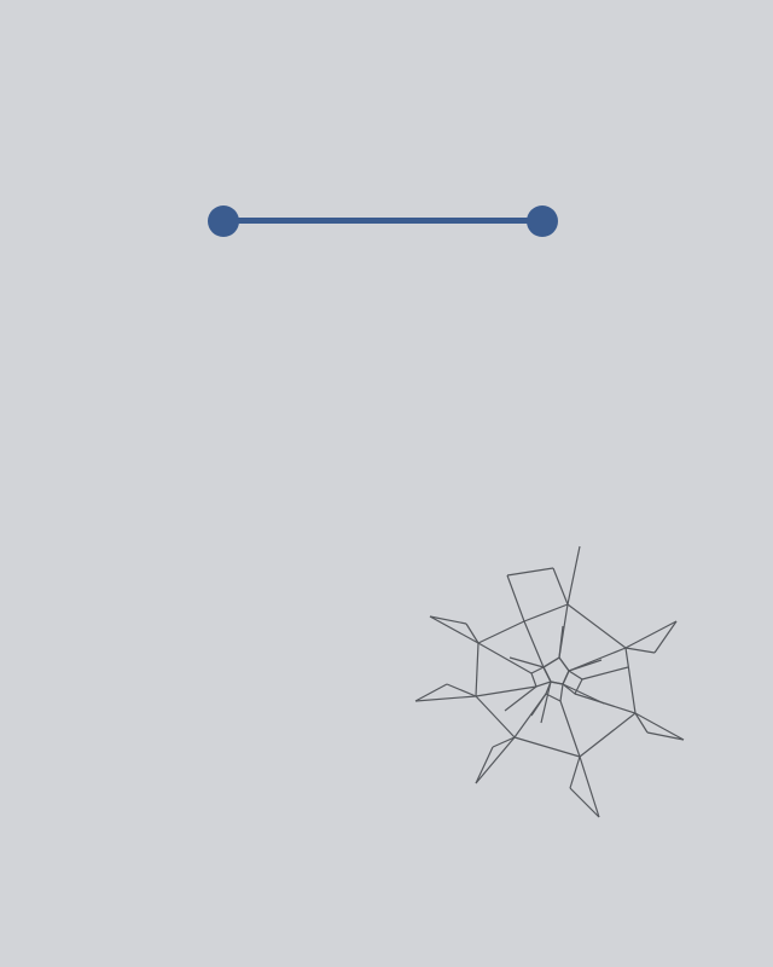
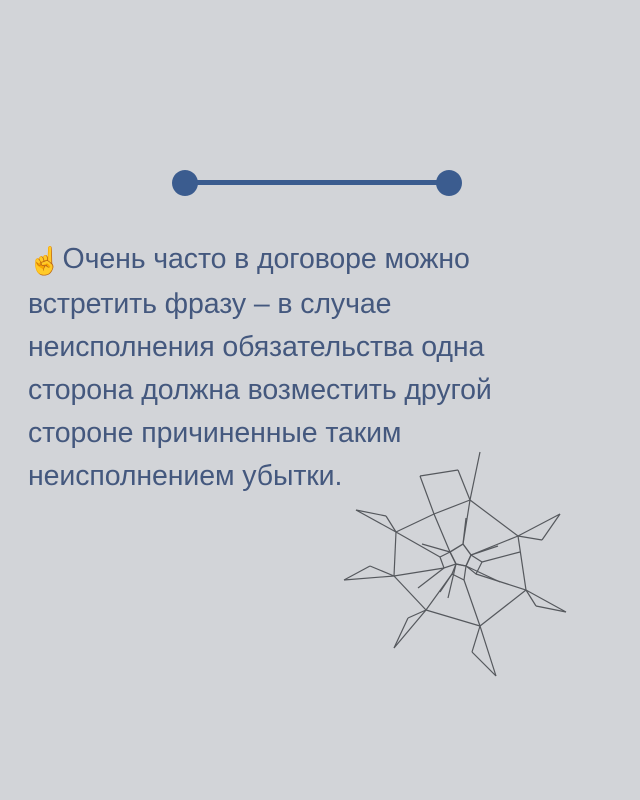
+ ☝Очень часто в договоре можно встретить фразу – в случае неисполнения обязательства одна сторона должна возместить другой стороне причиненные таким неисполнением убытки.
